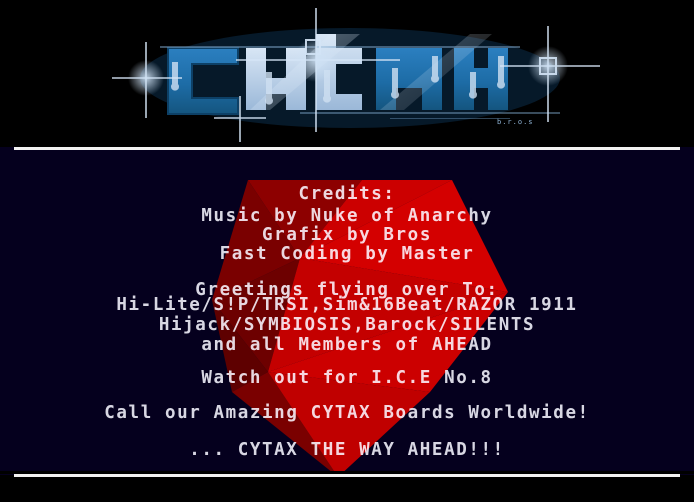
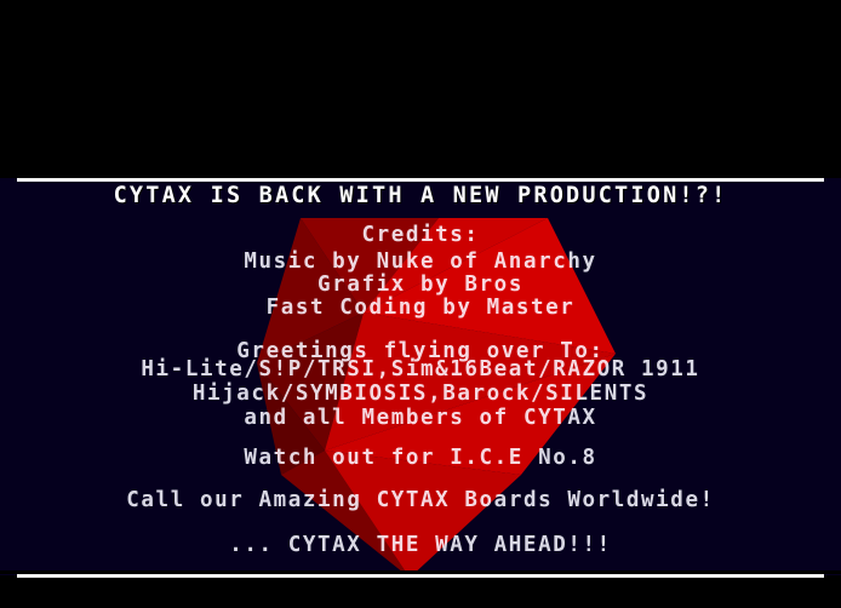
- b.r.o.s
  Credits:
  Music by Nuke of Anarchy
  Grafix by Bros
  Fast Coding by Master
  Greetings flying over To:
  Hi-Lite/S!P/TRSI,Sim&16Beat/RAZOR 1911
  Hijack/SYMBIOSIS,Barock/SILENTS
- and all Members of AHEAD
+ and all Members of CYTAX
  Watch out for I.C.E No.8
  Call our Amazing CYTAX Boards Worldwide!
  ... CYTAX THE WAY AHEAD!!!
+ CYTAX IS BACK WITH A NEW PRODUCTION!?!
